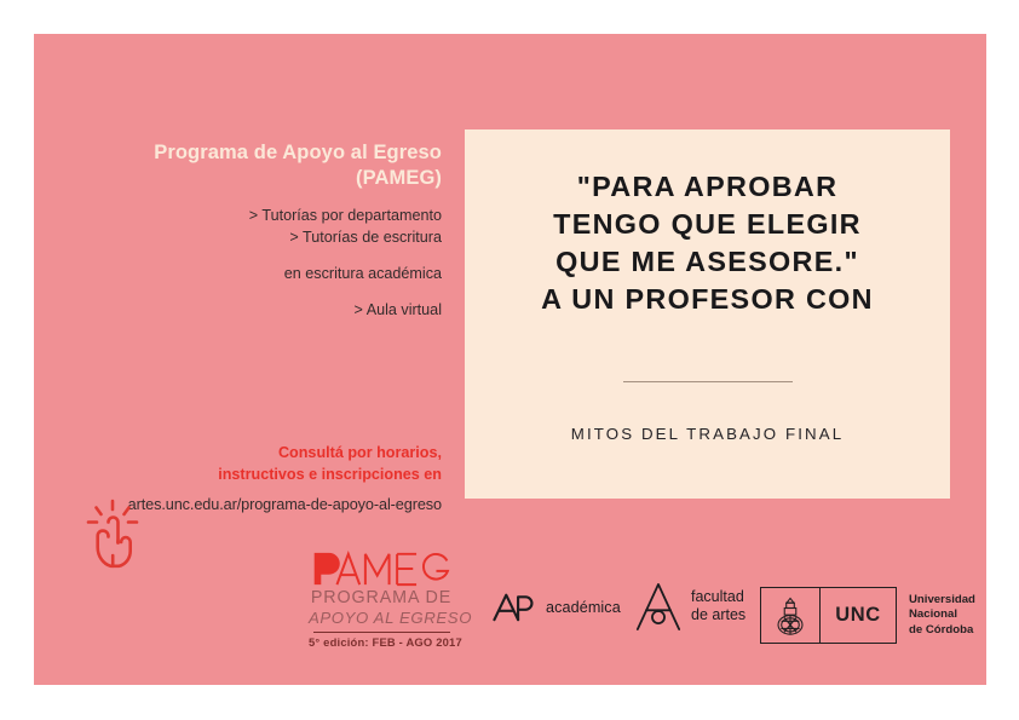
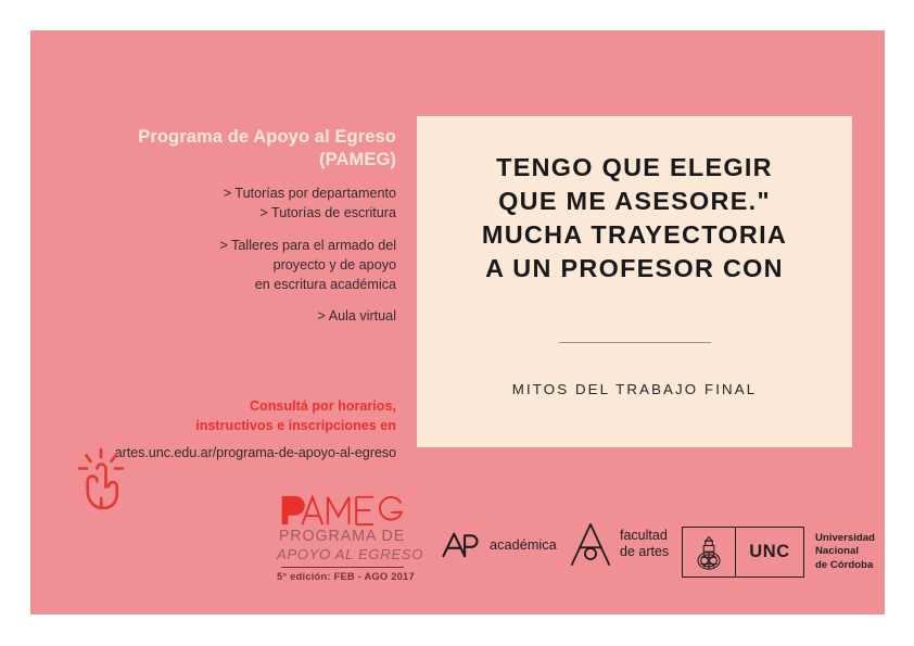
  Programa de Apoyo al Egreso
  (PAMEG)
  > Tutorías por departamento
  > Tutorías de escritura
+ > Talleres para el armado del
+ proyecto y de apoyo
  en escritura académica
  > Aula virtual
  Consultá por horarios,
  instructivos e inscripciones en
  artes.unc.edu.ar/programa-de-apoyo-al-egreso
- "PARA APROBAR
  TENGO QUE ELEGIR
  QUE ME ASESORE."
+ MUCHA TRAYECTORIA
  A UN PROFESOR CON
  MITOS DEL TRABAJO FINAL
  PROGRAMA DE
  APOYO AL EGRESO
  5° edición: FEB - AGO 2017
  académica
  facultad
  de artes
  UNC
  Universidad
  Nacional
  de Córdoba
